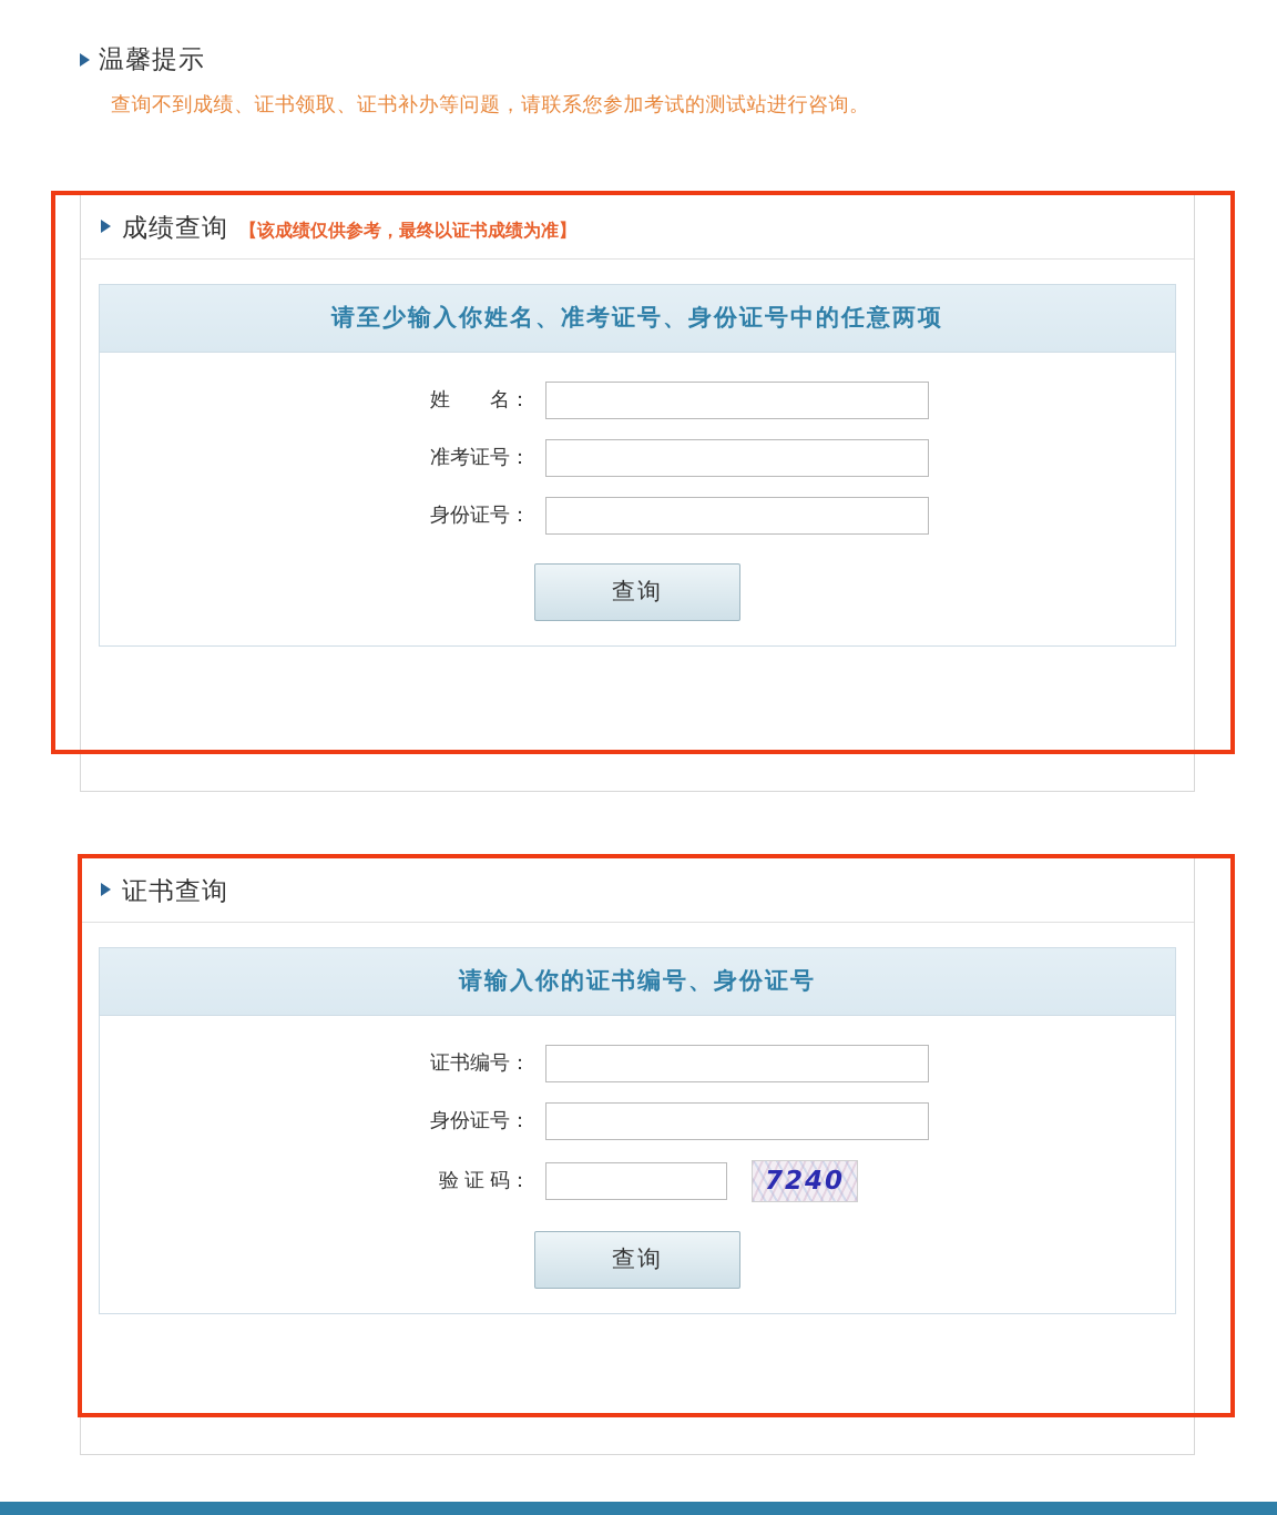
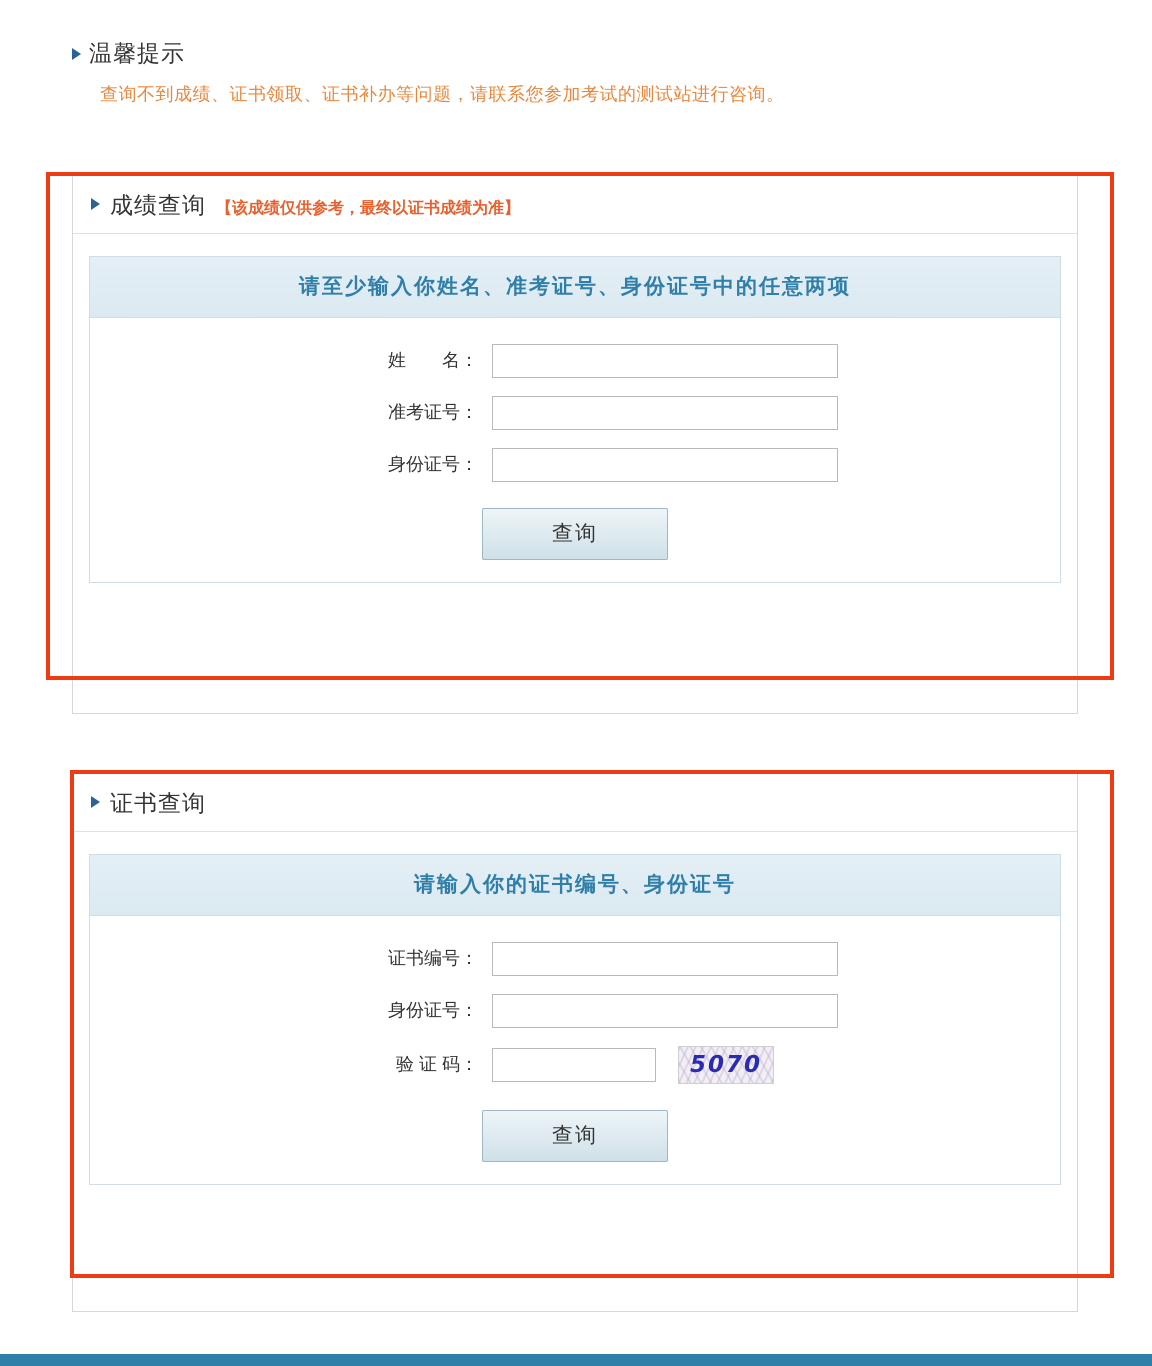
  温馨提示
  查询不到成绩、证书领取、证书补办等问题，请联系您参加考试的测试站进行咨询。
  成绩查询
  【该成绩仅供参考，最终以证书成绩为准】
  请至少输入你姓名、准考证号、身份证号中的任意两项
  姓 名：
  准考证号：
  身份证号：
  查询
  证书查询
  请输入你的证书编号、身份证号
  证书编号：
  身份证号：
  验 证 码：
- 7240
+ 5070
  查询
